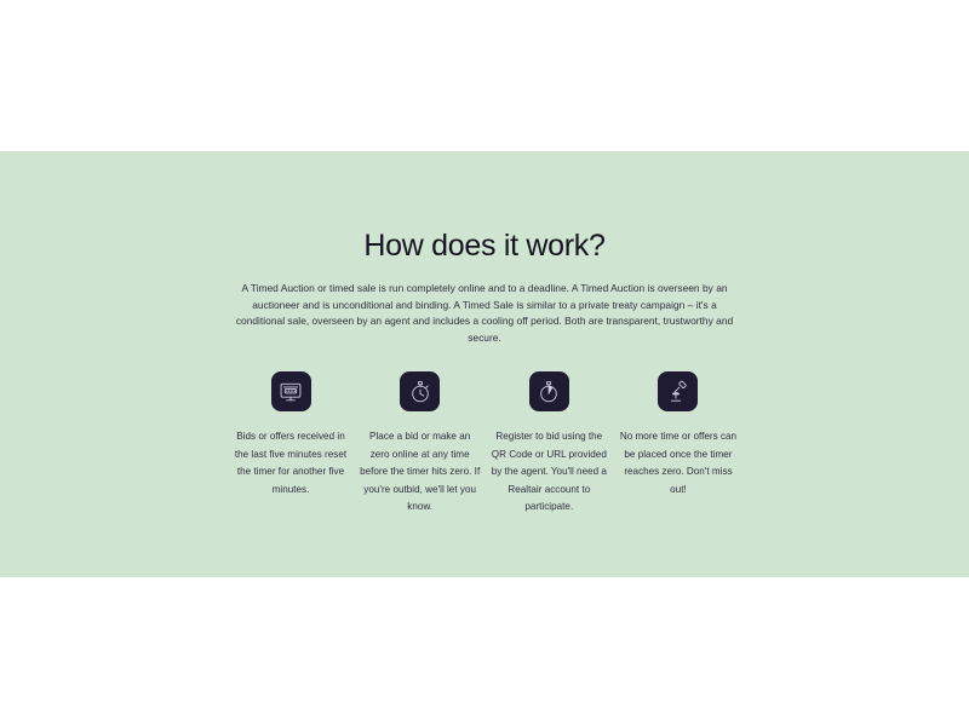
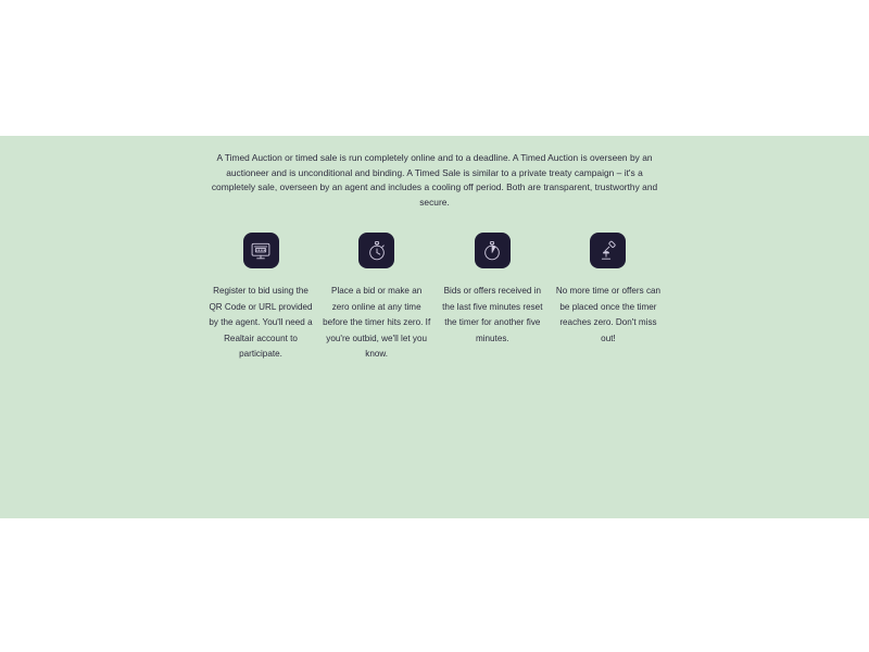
- How does it work?
- A Timed Auction or timed sale is run completely online and to a deadline. A Timed Auction is overseen by an auctioneer and is unconditional and binding. A Timed Sale is similar to a private treaty campaign – it's a conditional sale, overseen by an agent and includes a cooling off period. Both are transparent, trustworthy and secure.
+ A Timed Auction or timed sale is run completely online and to a deadline. A Timed Auction is overseen by an auctioneer and is unconditional and binding. A Timed Sale is similar to a private treaty campaign – it's a completely sale, overseen by an agent and includes a cooling off period. Both are transparent, trustworthy and secure.
- Bids or offers received in the last five minutes reset the timer for another five minutes.
+ Register to bid using the QR Code or URL provided by the agent. You'll need a Realtair account to participate.
  Place a bid or make an zero online at any time before the timer hits zero. If you're outbid, we'll let you know.
- Register to bid using the QR Code or URL provided by the agent. You'll need a Realtair account to participate.
+ Bids or offers received in the last five minutes reset the timer for another five minutes.
  No more time or offers can be placed once the timer reaches zero. Don't miss out!
